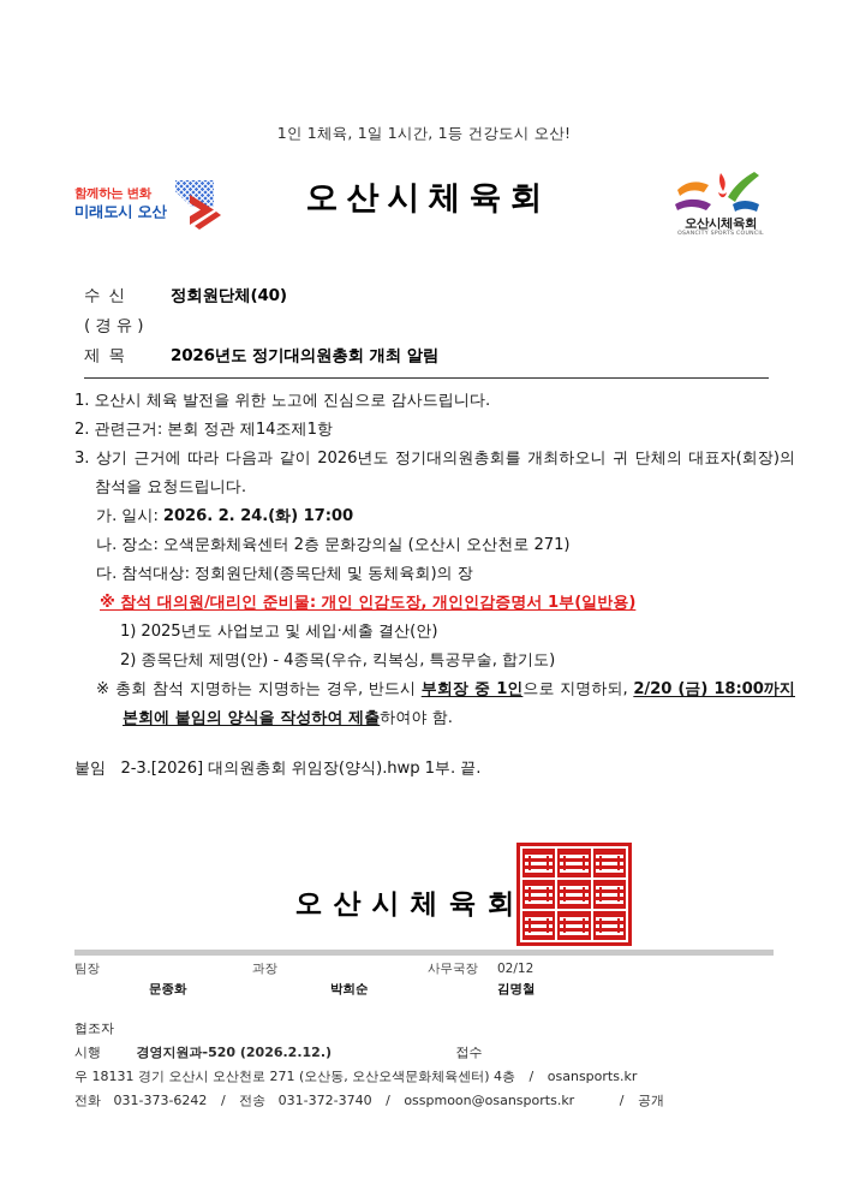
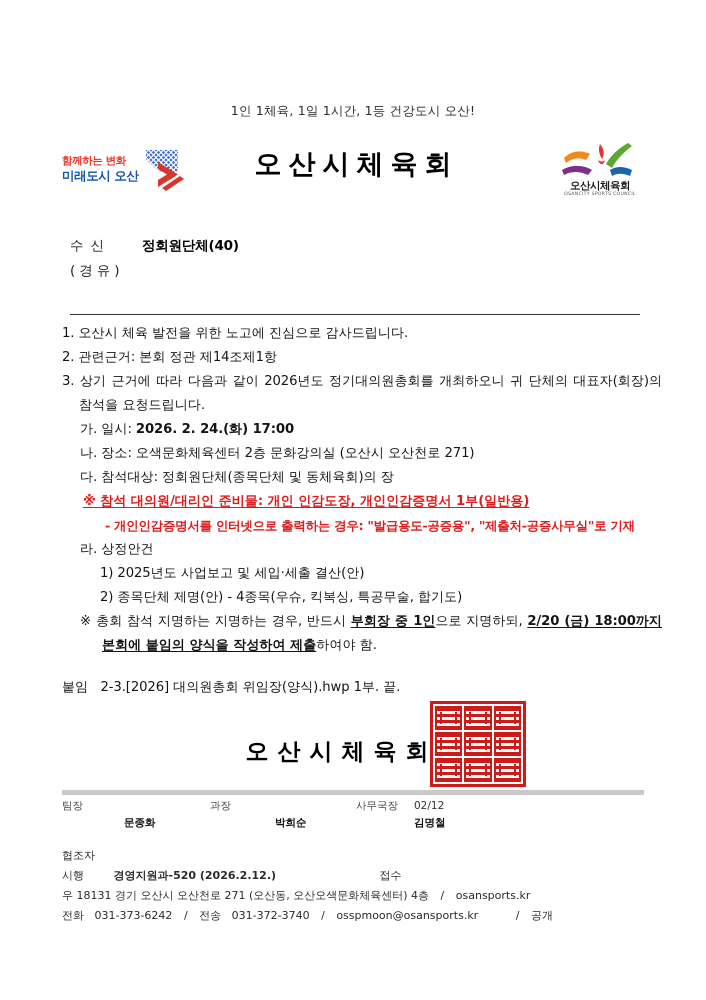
  1인 1체육, 1일 1시간, 1등 건강도시 오산!
  오산시체육회
  함께하는 변화
  미래도시 오산
  오산시체육회
  수신
  정회원단체(40)
  (경유)
- 제목
- 2026년도 정기대의원총회 개최 알림
  1. 오산시 체육 발전을 위한 노고에 진심으로 감사드립니다.
  2. 관련근거: 본회 정관 제14조제1항
  3. 상기 근거에 따라 다음과 같이 2026년도 정기대의원총회를 개최하오니 귀 단체의 대표자(회장)의 참석을 요청드립니다.
  가. 일시: 2026. 2. 24.(화) 17:00
  나. 장소: 오색문화체육센터 2층 문화강의실 (오산시 오산천로 271)
  다. 참석대상: 정회원단체(종목단체 및 동체육회)의 장
  ※ 참석 대의원/대리인 준비물: 개인 인감도장, 개인인감증명서 1부(일반용)
+ - 개인인감증명서를 인터넷으로 출력하는 경우: "발급용도-공증용", "제출처-공증사무실"로 기재
+ 라. 상정안건
  1) 2025년도 사업보고 및 세입·세출 결산(안)
  2) 종목단체 제명(안) - 4종목(우슈, 킥복싱, 특공무술, 합기도)
  ※ 총회 참석 지명하는 지명하는 경우, 반드시 부회장 중 1인으로 지명하되, 2/20 (금) 18:00까지 본회에 붙임의 양식을 작성하여 제출하여야 함.
  붙임 2-3.[2026] 대의원총회 위임장(양식).hwp 1부. 끝.
  오산시체육회
  팀장
  문종화
  과장
  박희순
  사무국장
  02/12
  김명철
  협조자
  시행 경영지원과-520 (2026.2.12.) 접수
  우 18131 경기 오산시 오산천로 271 (오산동, 오산오색문화체육센터) 4층 / osansports.kr
  전화 031-373-6242 / 전송 031-372-3740 / osspmoon@osansports.kr / 공개
